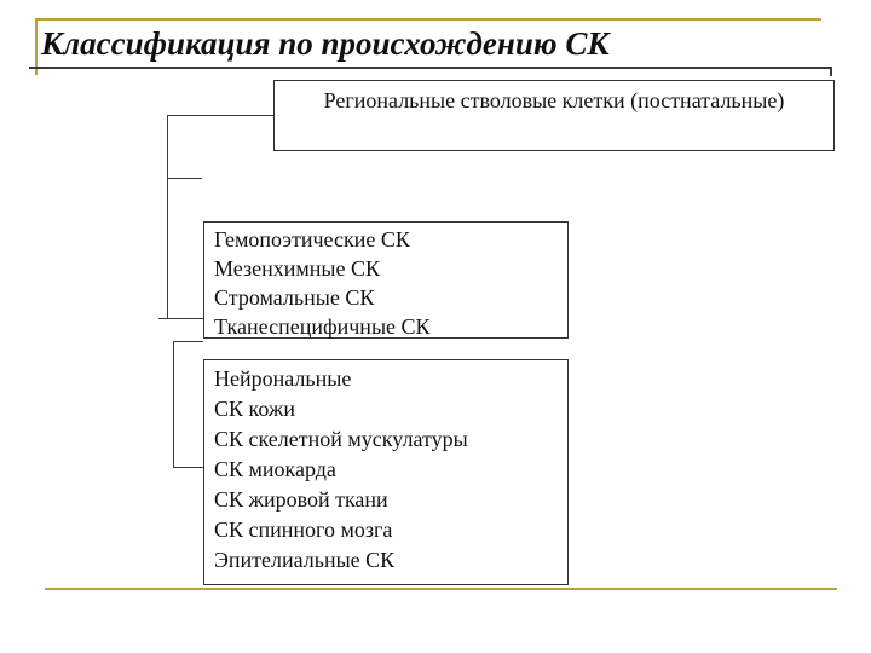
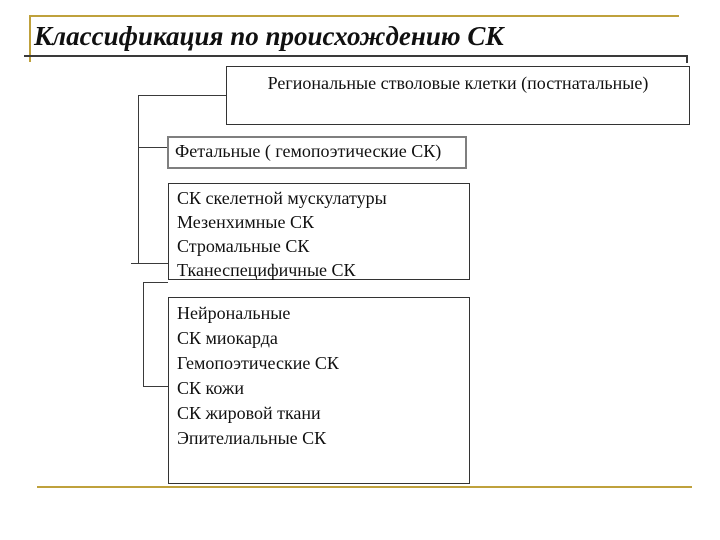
  Классификация по происхождению СК
  Региональные стволовые клетки (постнатальные)
+ Фетальные ( гемопоэтические СК)
- Гемопоэтические СК
+ СК скелетной мускулатуры
  Мезенхимные СК
  Стромальные СК
  Тканеспецифичные СК
  Нейрональные
- СК кожи
+ СК миокарда
- СК скелетной мускулатуры
+ Гемопоэтические СК
- СК миокарда
+ СК кожи
  СК жировой ткани
- СК спинного мозга
  Эпителиальные СК
